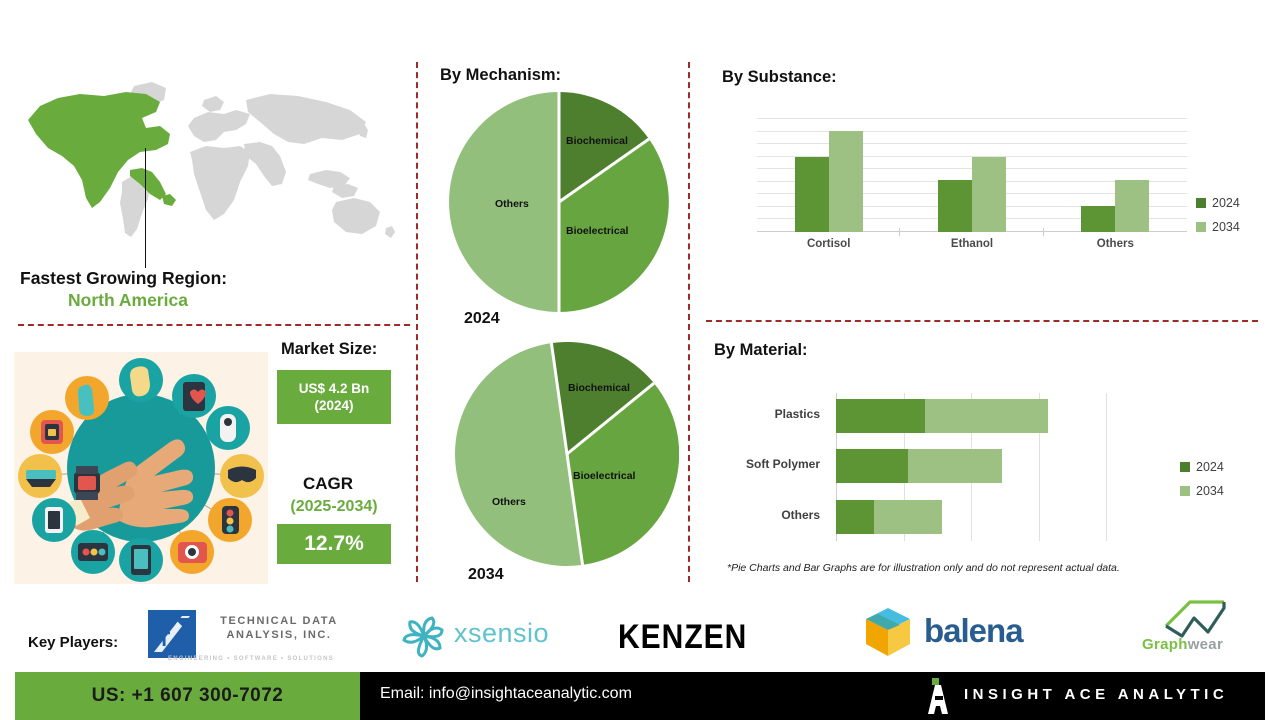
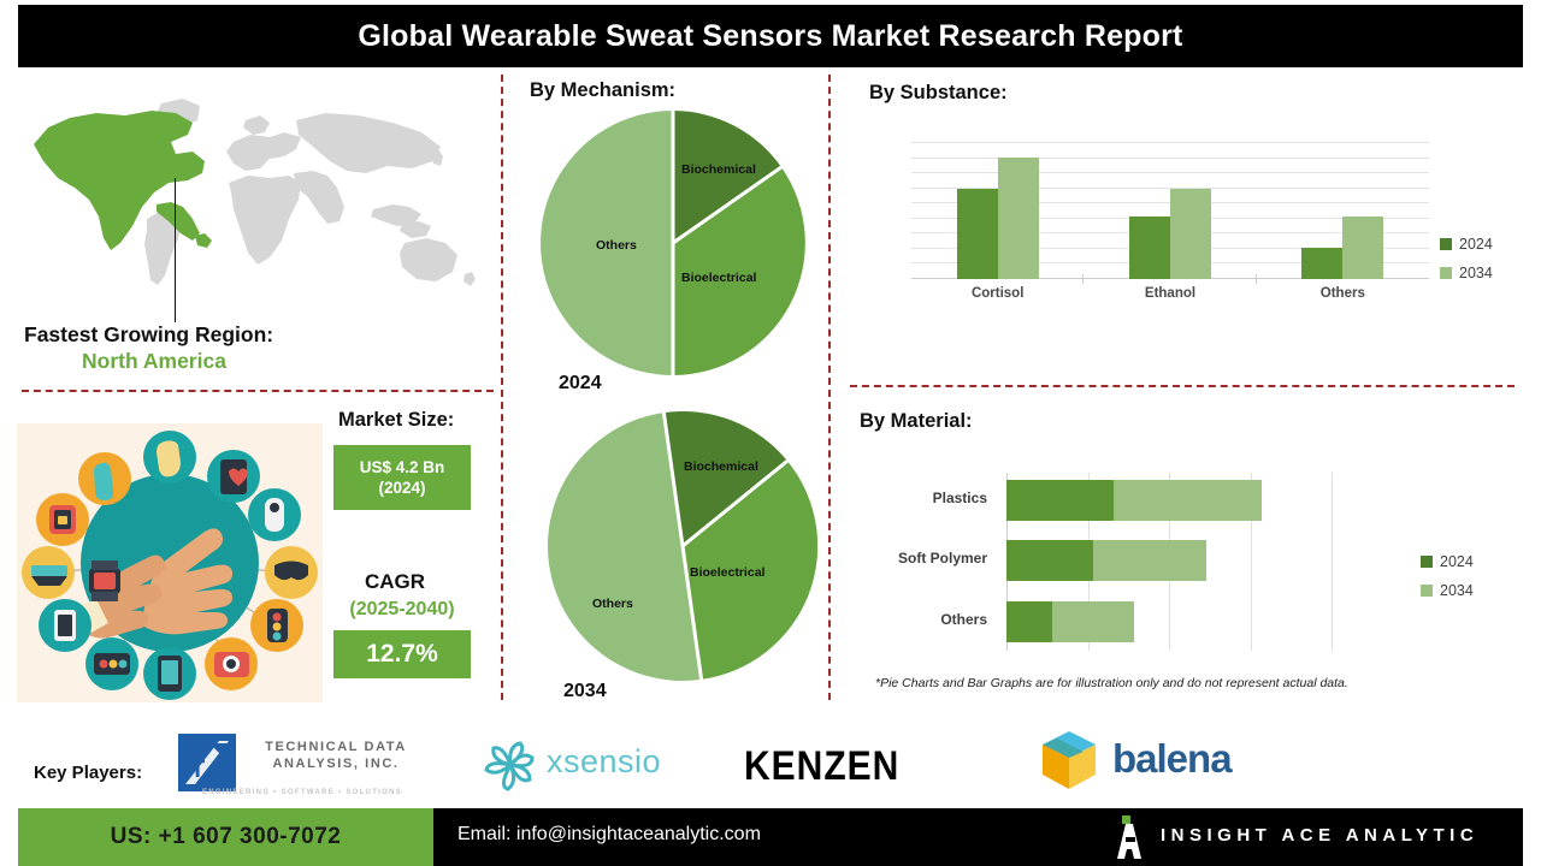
+ Global Wearable Sweat Sensors Market Research Report
  Fastest Growing Region:
  North America
  Market Size:
  US$ 4.2 Bn
  (2024)
  CAGR
- (2025-2034)
+ (2025-2040)
  12.7%
  By Mechanism:
  Biochemical
  Bioelectrical
  Others
  2024
  Biochemical
  Bioelectrical
  Others
  2034
  By Substance:
  Cortisol
  Ethanol
  Others
  2024
  2034
  By Material:
  Plastics
  Soft Polymer
  Others
  2024
  2034
  *Pie Charts and Bar Graphs are for illustration only and do not represent actual data.
  Key Players:
  T
  TECHNICAL DATA
  ANALYSIS, INC.
  xsensio
  KENZEN
  balena
- Graphwear
  US: +1 607 300-7072
  Email: info@insightaceanalytic.com
  INSIGHT ACE ANALYTIC
